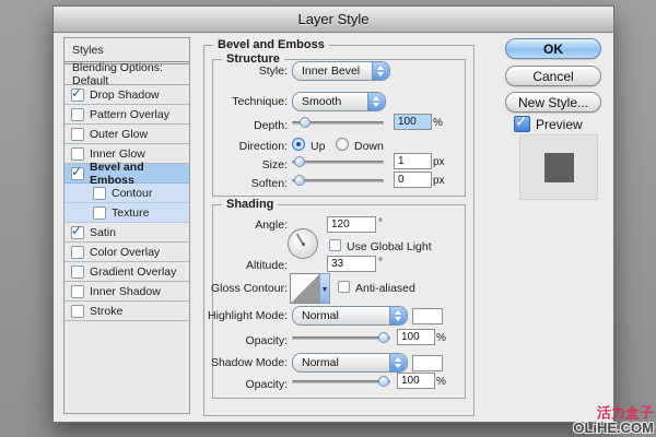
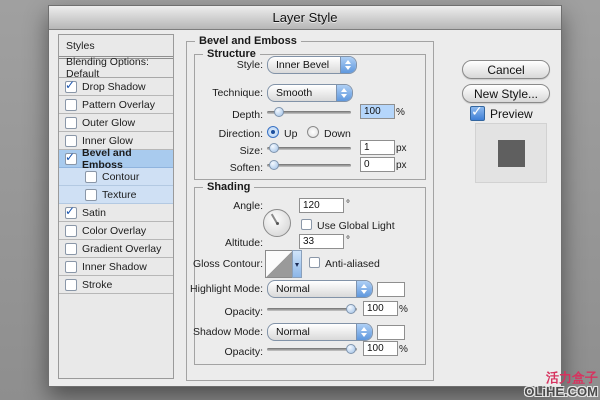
  Layer Style
  Styles
  Blending Options: Default
  Drop Shadow
  Pattern Overlay
  Outer Glow
  Inner Glow
  Bevel and Emboss
  Contour
  Texture
  Satin
  Color Overlay
  Gradient Overlay
  Inner Shadow
  Stroke
  Bevel and Emboss
  Structure
  Style:
  Inner Bevel
  Technique:
  Smooth
  Depth:
  100
  %
  Direction:
  Up
  Down
  Size:
  1
  px
  Soften:
  0
  px
  Shading
  Angle:
  120
  °
  Use Global Light
  Altitude:
  33
  °
  Gloss Contour:
  Anti-aliased
  Highlight Mode:
  Normal
  Opacity:
  100
  %
  Shadow Mode:
  Normal
  Opacity:
  100
  %
- OK
  Cancel
  New Style...
  Preview
  活力盒子
  OLiHE.COM
